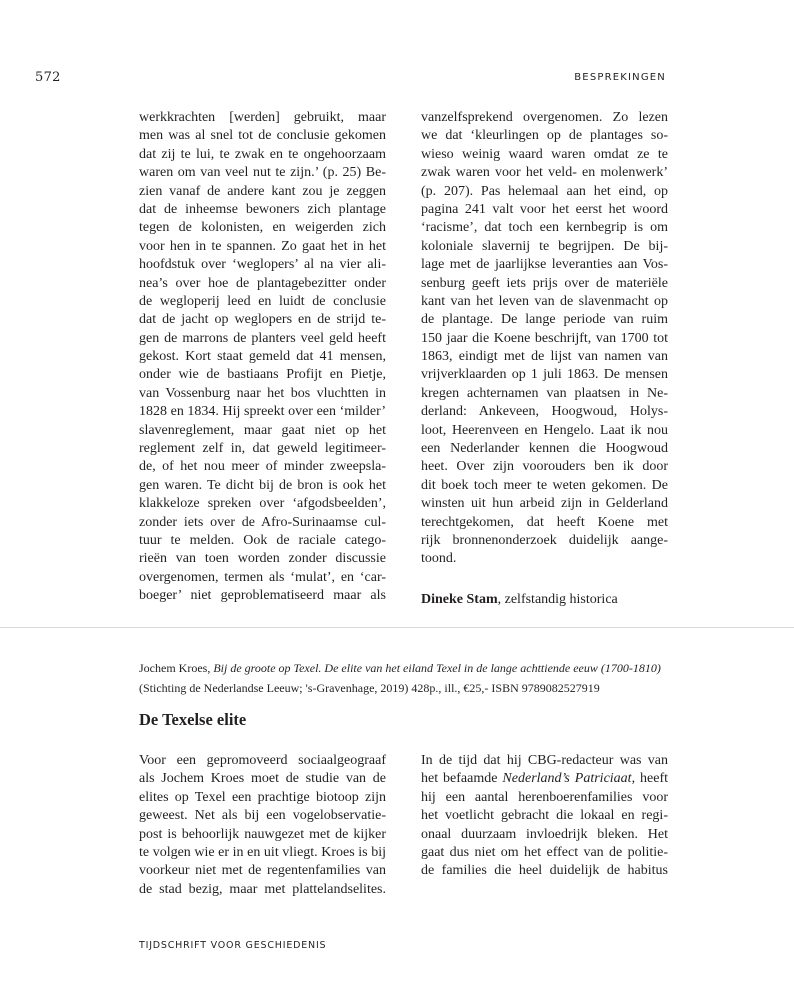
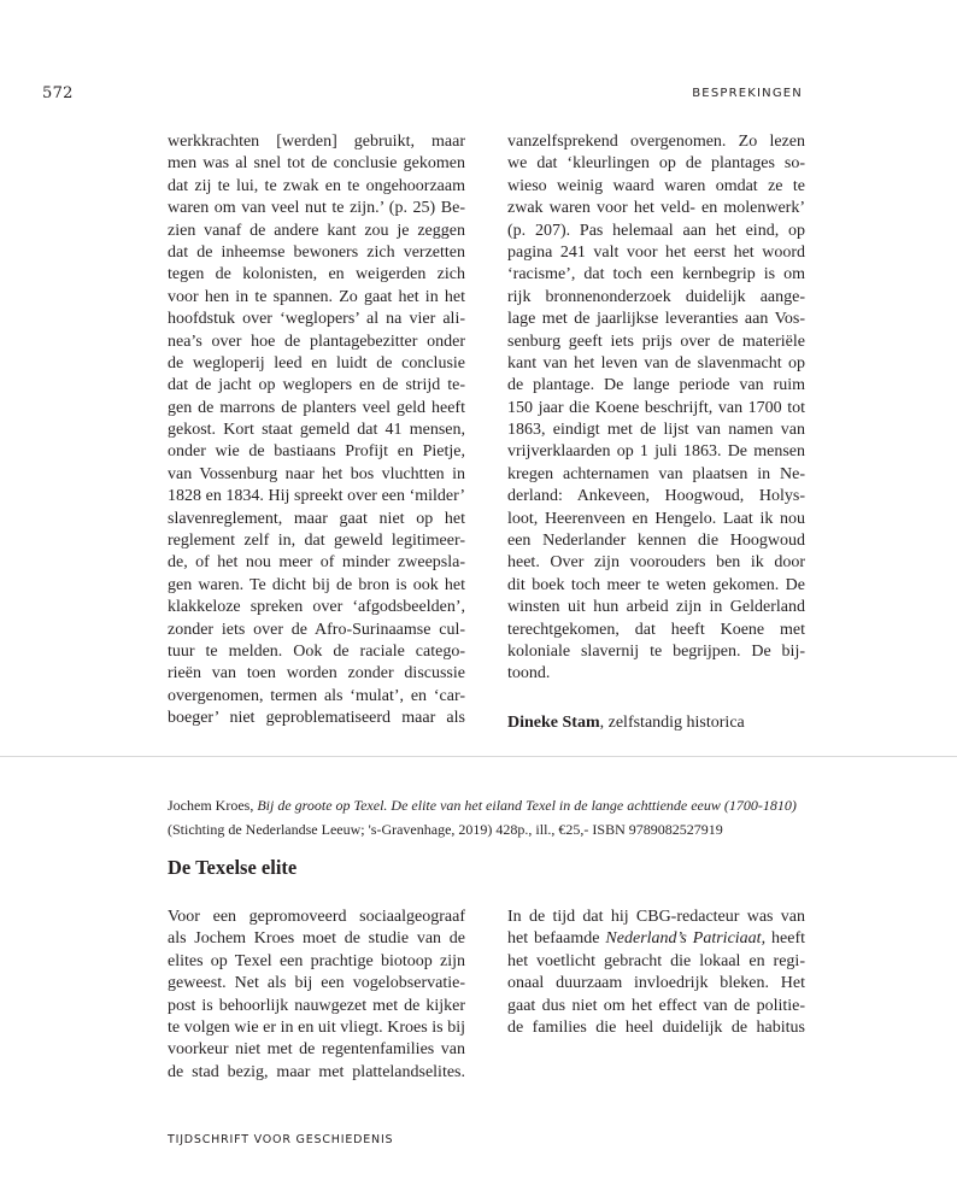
  572
  BESPREKINGEN
  werkkrachten [werden] gebruikt, maar
  men was al snel tot de conclusie gekomen
  dat zij te lui, te zwak en te ongehoorzaam
  waren om van veel nut te zijn.’ (p. 25) Be-
  zien vanaf de andere kant zou je zeggen
- dat de inheemse bewoners zich plantage
+ dat de inheemse bewoners zich verzetten
  tegen de kolonisten, en weigerden zich
  voor hen in te spannen. Zo gaat het in het
  hoofdstuk over ‘weglopers’ al na vier ali-
  nea’s over hoe de plantagebezitter onder
  de wegloperij leed en luidt de conclusie
  dat de jacht op weglopers en de strijd te-
  gen de marrons de planters veel geld heeft
  gekost. Kort staat gemeld dat 41 mensen,
  onder wie de bastiaans Profijt en Pietje,
  van Vossenburg naar het bos vluchtten in
  1828 en 1834. Hij spreekt over een ‘milder’
  slavenreglement, maar gaat niet op het
  reglement zelf in, dat geweld legitimeer-
  de, of het nou meer of minder zweepsla-
  gen waren. Te dicht bij de bron is ook het
  klakkeloze spreken over ‘afgodsbeelden’,
  zonder iets over de Afro-Surinaamse cul-
  tuur te melden. Ook de raciale catego-
  rieën van toen worden zonder discussie
  overgenomen, termen als ‘mulat’, en ‘car-
  boeger’ niet geproblematiseerd maar als
  vanzelfsprekend overgenomen. Zo lezen
  we dat ‘kleurlingen op de plantages so-
  wieso weinig waard waren omdat ze te
  zwak waren voor het veld- en molenwerk’
  (p. 207). Pas helemaal aan het eind, op
  pagina 241 valt voor het eerst het woord
  ‘racisme’, dat toch een kernbegrip is om
- koloniale slavernij te begrijpen. De bij-
+ rijk bronnenonderzoek duidelijk aange-
  lage met de jaarlijkse leveranties aan Vos-
  senburg geeft iets prijs over de materiële
  kant van het leven van de slavenmacht op
  de plantage. De lange periode van ruim
  150 jaar die Koene beschrijft, van 1700 tot
  1863, eindigt met de lijst van namen van
  vrijverklaarden op 1 juli 1863. De mensen
  kregen achternamen van plaatsen in Ne-
  derland: Ankeveen, Hoogwoud, Holys-
  loot, Heerenveen en Hengelo. Laat ik nou
  een Nederlander kennen die Hoogwoud
  heet. Over zijn voorouders ben ik door
  dit boek toch meer te weten gekomen. De
  winsten uit hun arbeid zijn in Gelderland
  terechtgekomen, dat heeft Koene met
- rijk bronnenonderzoek duidelijk aange-
+ koloniale slavernij te begrijpen. De bij-
  toond.
  Dineke Stam, zelfstandig historica
  Jochem Kroes, Bij de groote op Texel. De elite van het eiland Texel in de lange achttiende eeuw (1700-1810)
  (Stichting de Nederlandse Leeuw; 's-Gravenhage, 2019) 428p., ill., €25,- ISBN 9789082527919
  De Texelse elite
  Voor een gepromoveerd sociaalgeograaf
  als Jochem Kroes moet de studie van de
  elites op Texel een prachtige biotoop zijn
  geweest. Net als bij een vogelobservatie-
  post is behoorlijk nauwgezet met de kijker
  te volgen wie er in en uit vliegt. Kroes is bij
  voorkeur niet met de regentenfamilies van
  de stad bezig, maar met plattelandselites.
  In de tijd dat hij CBG-redacteur was van
  het befaamde Nederland’s Patriciaat, heeft
- hij een aantal herenboerenfamilies voor
  het voetlicht gebracht die lokaal en regi-
  onaal duurzaam invloedrijk bleken. Het
  gaat dus niet om het effect van de politie-
  de families die heel duidelijk de habitus
  TIJDSCHRIFT VOOR GESCHIEDENIS
